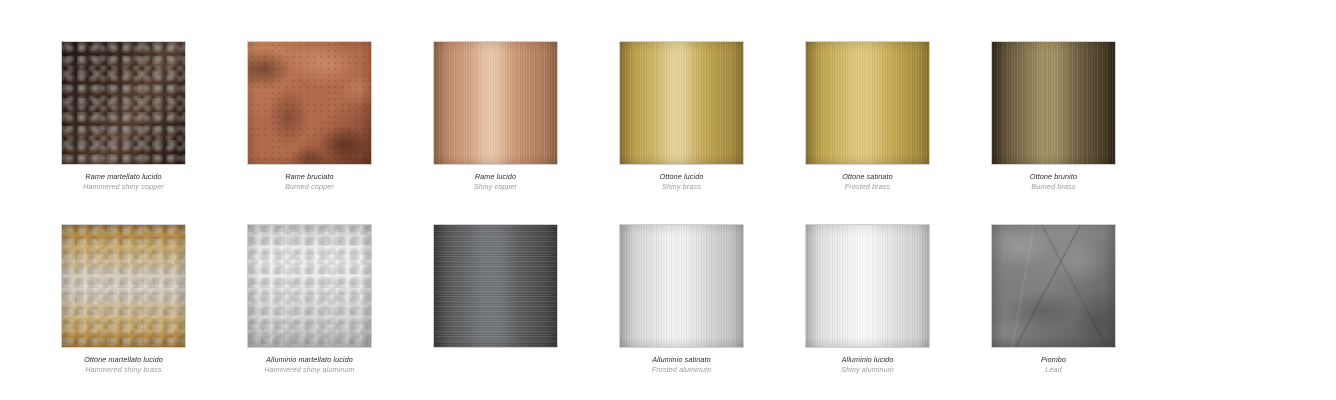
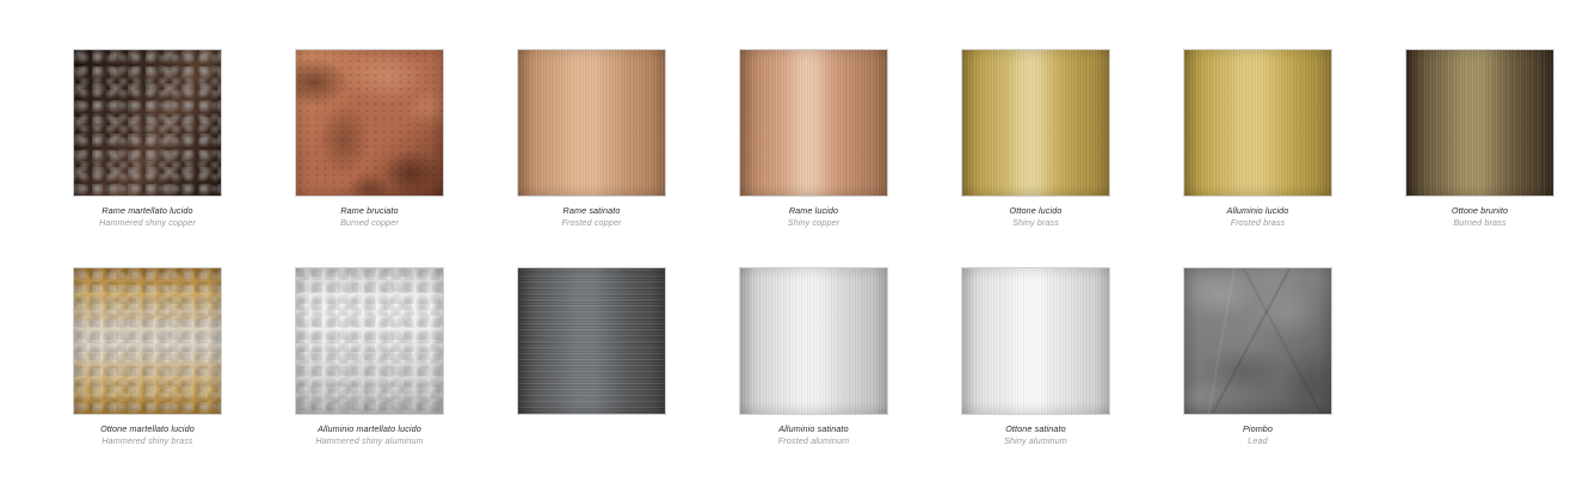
  Rame martellato lucido
  Hammered shiny copper
  Rame bruciato
  Burned copper
+ Rame satinato
+ Frosted copper
  Rame lucido
  Shiny copper
  Ottone lucido
  Shiny brass
- Ottone satinato
+ Alluminio lucido
  Frosted brass
  Ottone brunito
  Burned brass
  Ottone martellato lucido
  Hammered shiny brass
  Alluminio martellato lucido
  Hammered shiny aluminum
  Alluminio satinato
  Frosted aluminum
- Alluminio lucido
+ Ottone satinato
  Shiny aluminum
  Piombo
  Lead
